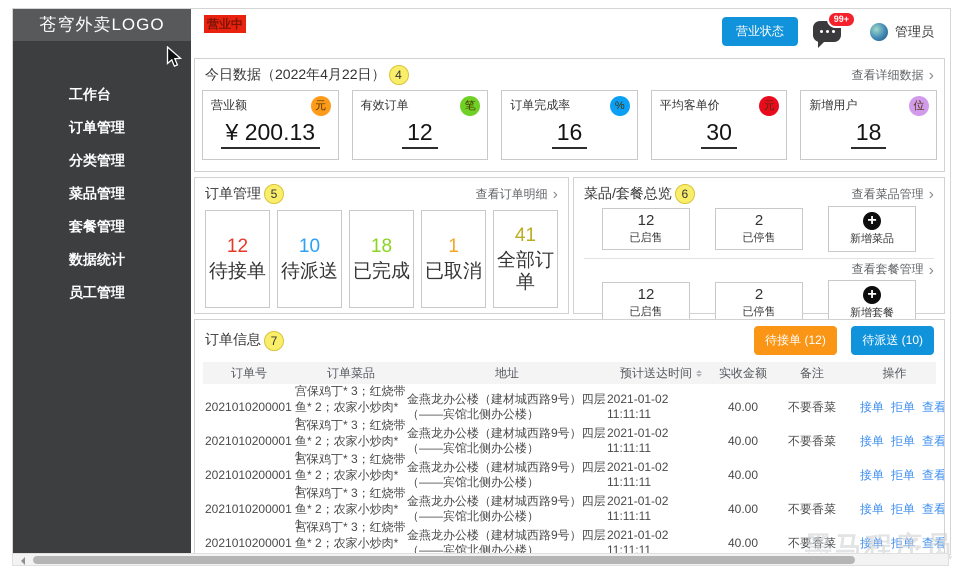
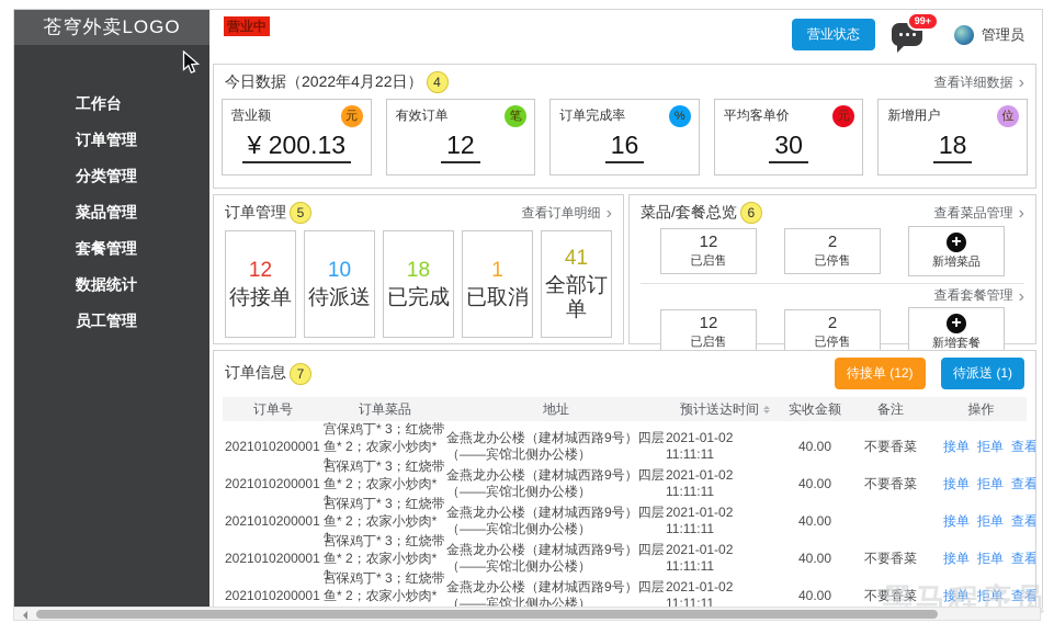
  苍穹外卖LOGO
  工作台
  订单管理
  分类管理
  菜品管理
  套餐管理
  数据统计
  员工管理
  营业中
  营业状态
  99+
  管理员
  今日数据（2022年4月22日）
  4
  查看详细数据
  营业额
  元
  ¥ 200.13
  有效订单
  笔
  12
  订单完成率
  %
  16
  平均客单价
  元
  30
  新增用户
  位
  18
  订单管理
  5
  查看订单明细
  12
  待接单
  10
  待派送
  18
  已完成
  1
  已取消
  41
  全部订单
  菜品/套餐总览
  6
  查看菜品管理
  12
  已启售
  2
  已停售
  新增菜品
  查看套餐管理
  12
  已启售
  2
  已停售
  新增套餐
  订单信息
  7
- 待接单 (12) 待派送 (10)
+ 待接单 (12) 待派送 (1)
  订单号
  订单菜品
  地址
  预计送达时间
  实收金额
  备注
  操作
  2021010200001
  宫保鸡丁* 3；红烧带鱼* 2；农家小炒肉* 1；
  金燕龙办公楼（建材城西路9号）四层（——宾馆北侧办公楼）
  2021-01-02 11:11:11
  40.00
  不要香菜
  接单 拒单 查看
  2021010200001
  宫保鸡丁* 3；红烧带鱼* 2；农家小炒肉* 1；
  金燕龙办公楼（建材城西路9号）四层（——宾馆北侧办公楼）
  2021-01-02 11:11:11
  40.00
  不要香菜
  接单 拒单 查看
  2021010200001
  宫保鸡丁* 3；红烧带鱼* 2；农家小炒肉* 1；
  金燕龙办公楼（建材城西路9号）四层（——宾馆北侧办公楼）
  2021-01-02 11:11:11
  40.00
  接单 拒单 查看
  2021010200001
  宫保鸡丁* 3；红烧带鱼* 2；农家小炒肉* 1；
  金燕龙办公楼（建材城西路9号）四层（——宾馆北侧办公楼）
  2021-01-02 11:11:11
  40.00
  不要香菜
  接单 拒单 查看
  2021010200001
  宫保鸡丁* 3；红烧带鱼* 2；农家小炒肉*
  金燕龙办公楼（建材城西路9号）四层（——宾馆北侧办公楼）
  2021-01-02 11:11:11
  40.00
  不要香菜
  接单 拒单 查看
  黑马程序员
